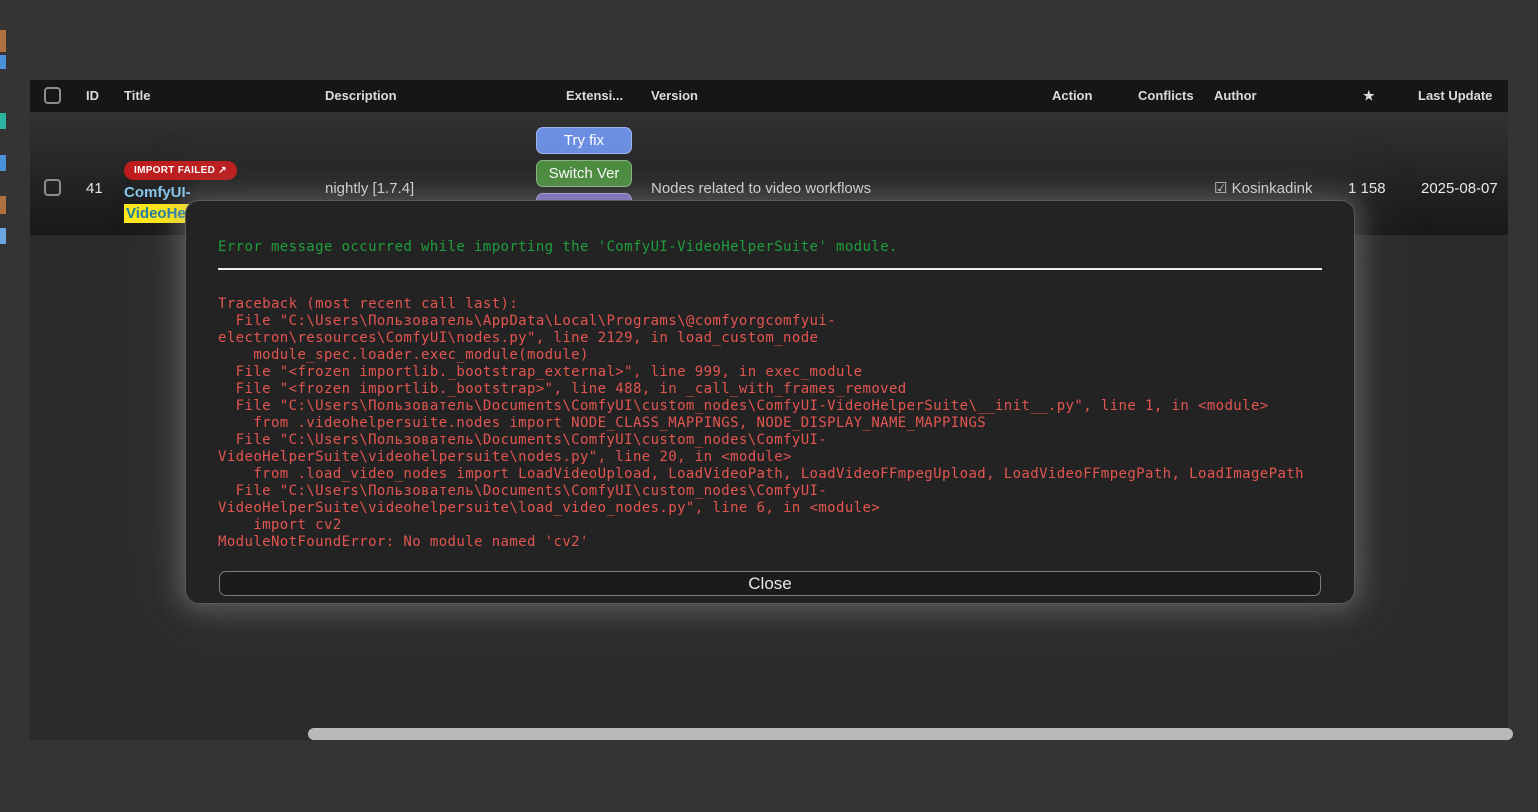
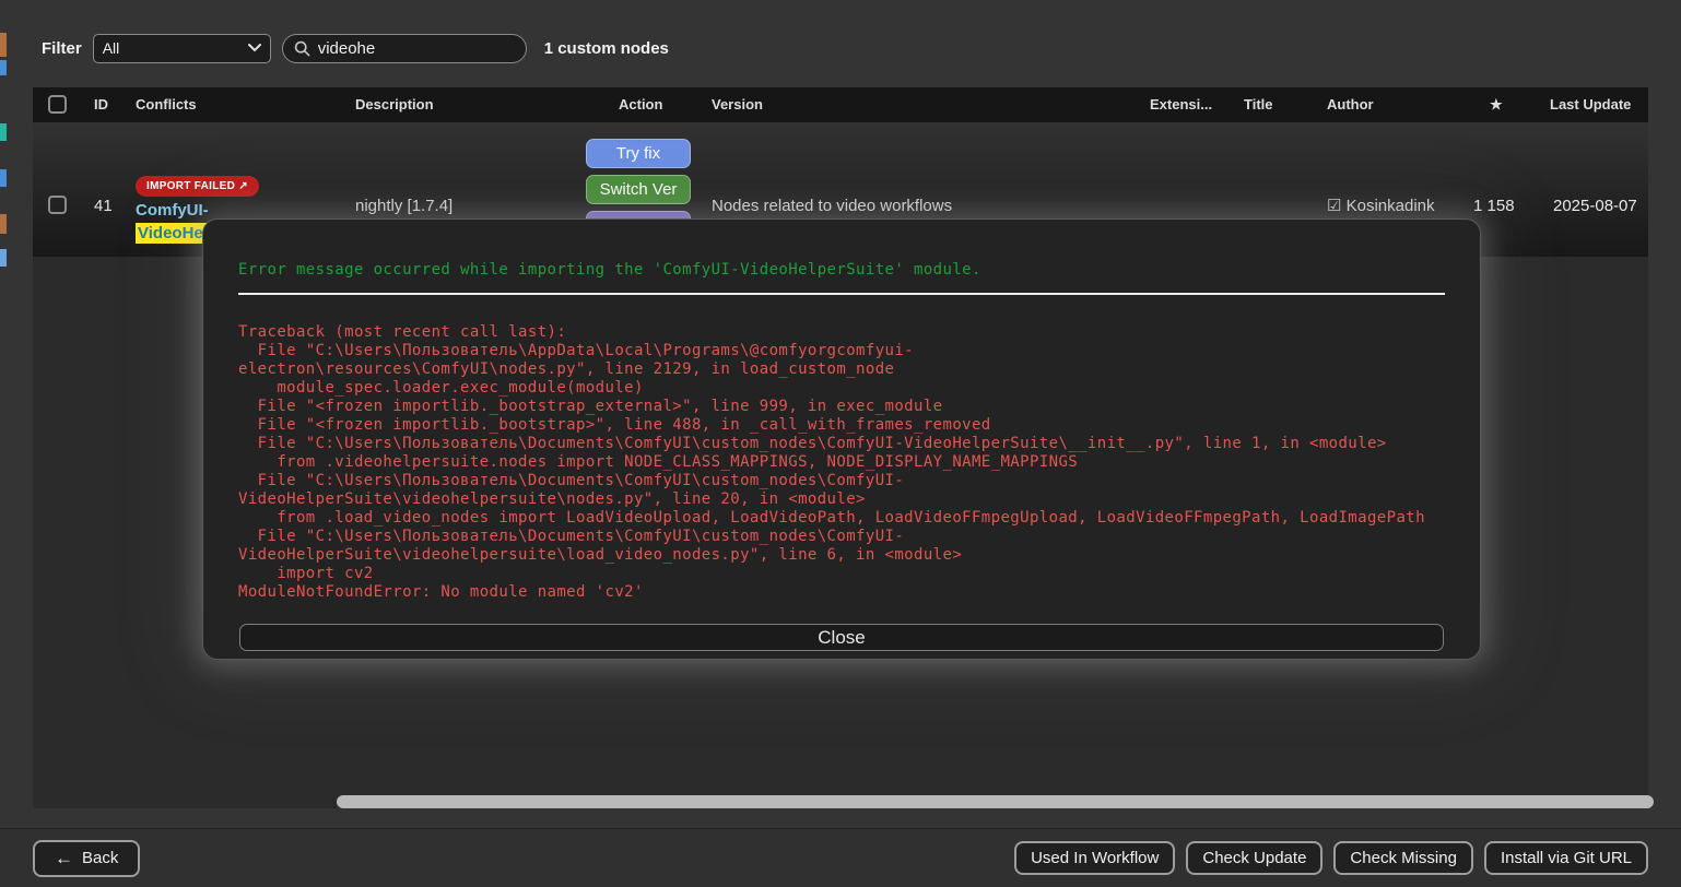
+ Filter
+ All
+ videohe
+ 1 custom nodes
  ID
- Title
+ Conflicts
  Description
- Extensi...
+ Action
  Version
- Action
+ Extensi...
- Conflicts
+ Title
  Author
  ★
  Last Update
  41
  IMPORT FAILED ↗
  ComfyUI-
  VideoHe
  nightly [1.7.4]
  Try fix
  Switch Ver
  Nodes related to video workflows
  ☑ Kosinkadink
  1 158
  2025-08-07
  Error message occurred while importing the 'ComfyUI-VideoHelperSuite' module.
  Traceback (most recent call last):
  File "C:\Users\Пользователь\AppData\Local\Programs\@comfyorgcomfyui-
  electron\resources\ComfyUI\nodes.py", line 2129, in load_custom_node
  module_spec.loader.exec_module(module)
  File "<frozen importlib._bootstrap_external>", line 999, in exec_module
  File "<frozen importlib._bootstrap>", line 488, in _call_with_frames_removed
  File "C:\Users\Пользователь\Documents\ComfyUI\custom_nodes\ComfyUI-VideoHelperSuite\__init__.py", line 1, in <module>
  from .videohelpersuite.nodes import NODE_CLASS_MAPPINGS, NODE_DISPLAY_NAME_MAPPINGS
  File "C:\Users\Пользователь\Documents\ComfyUI\custom_nodes\ComfyUI-
  VideoHelperSuite\videohelpersuite\nodes.py", line 20, in <module>
  from .load_video_nodes import LoadVideoUpload, LoadVideoPath, LoadVideoFFmpegUpload, LoadVideoFFmpegPath, LoadImagePath
  File "C:\Users\Пользователь\Documents\ComfyUI\custom_nodes\ComfyUI-
  VideoHelperSuite\videohelpersuite\load_video_nodes.py", line 6, in <module>
  import cv2
  ModuleNotFoundError: No module named 'cv2'
  Close
+ ←
+ Back
+ Used In Workflow
+ Check Update
+ Check Missing
+ Install via Git URL
